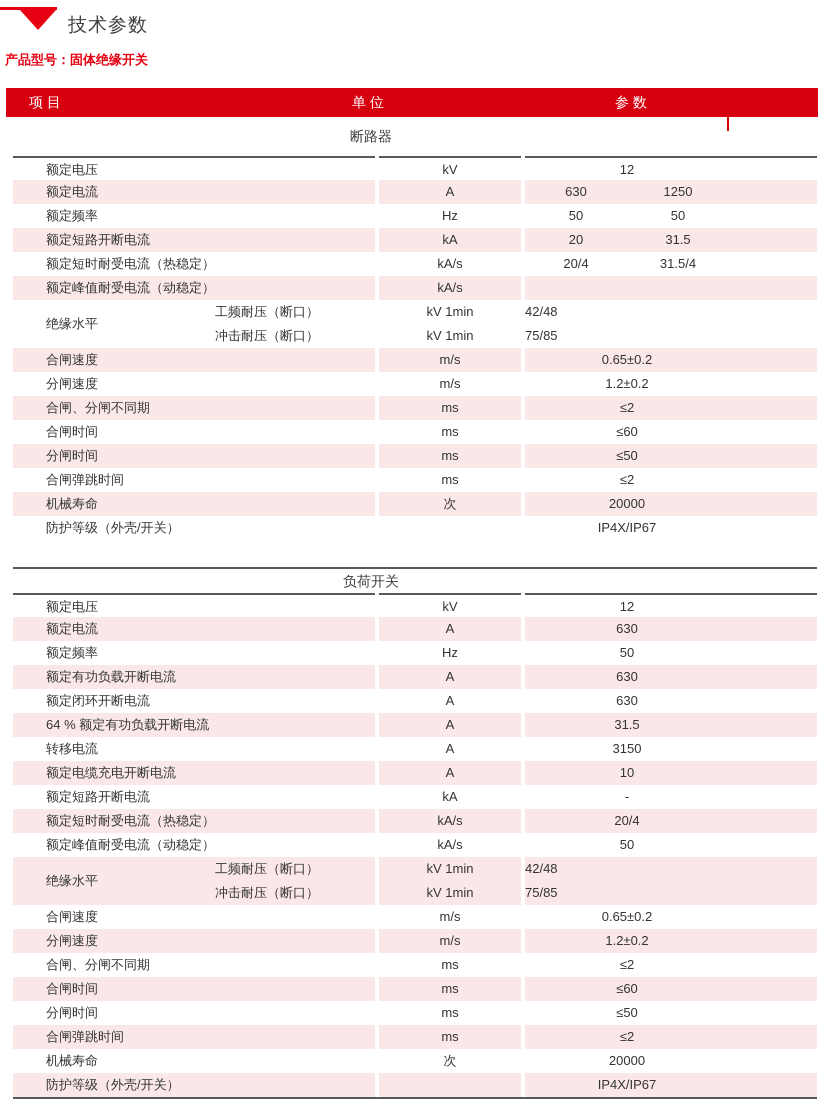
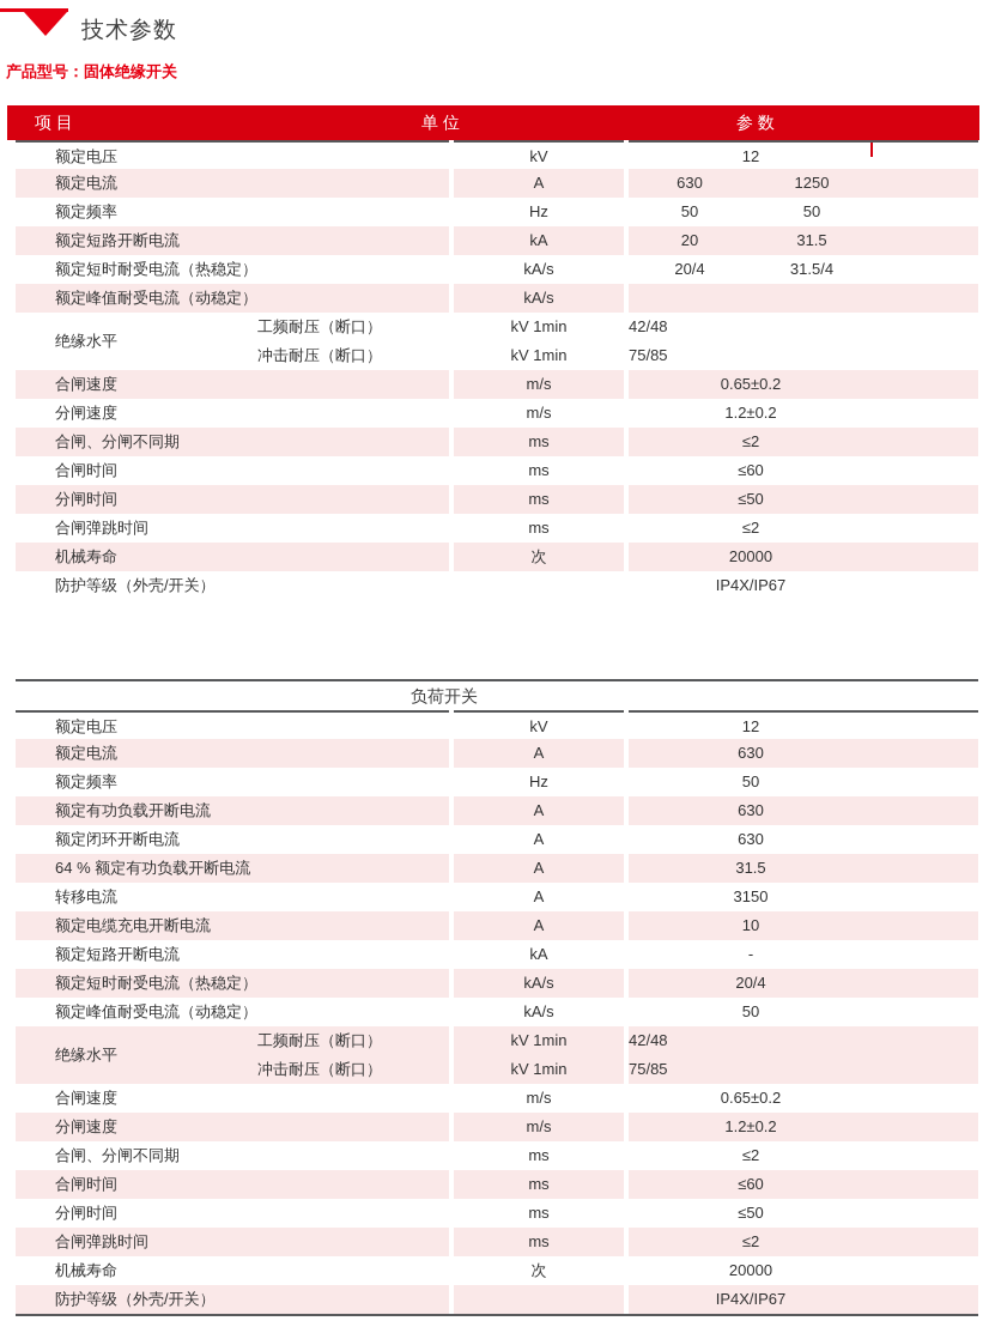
  技术参数
  产品型号：固体绝缘开关
  项 目
  单 位
  参 数
- 断路器
  额定电压
  kV
  12
  额定电流
  A
  630
  1250
  额定频率
  Hz
  50
  50
  额定短路开断电流
  kA
  20
  31.5
  额定短时耐受电流（热稳定）
  kA/s
  20/4
  31.5/4
  额定峰值耐受电流（动稳定）
  kA/s
  绝缘水平
  工频耐压（断口）
  冲击耐压（断口）
  kV 1min
  kV 1min
  42/48
  75/85
  合闸速度
  m/s
  0.65±0.2
  分闸速度
  m/s
  1.2±0.2
  合闸、分闸不同期
  ms
  ≤2
  合闸时间
  ms
  ≤60
  分闸时间
  ms
  ≤50
  合闸弹跳时间
  ms
  ≤2
  机械寿命
  次
  20000
  防护等级（外壳/开关）
  IP4X/IP67
  负荷开关
  额定电压
  kV
  12
  额定电流
  A
  630
  额定频率
  Hz
  50
  额定有功负载开断电流
  A
  630
  额定闭环开断电流
  A
  630
  64 % 额定有功负载开断电流
  A
  31.5
  转移电流
  A
  3150
  额定电缆充电开断电流
  A
  10
  额定短路开断电流
  kA
  -
  额定短时耐受电流（热稳定）
  kA/s
  20/4
  额定峰值耐受电流（动稳定）
  kA/s
  50
  绝缘水平
  工频耐压（断口）
  冲击耐压（断口）
  kV 1min
  kV 1min
  42/48
  75/85
  合闸速度
  m/s
  0.65±0.2
  分闸速度
  m/s
  1.2±0.2
  合闸、分闸不同期
  ms
  ≤2
  合闸时间
  ms
  ≤60
  分闸时间
  ms
  ≤50
  合闸弹跳时间
  ms
  ≤2
  机械寿命
  次
  20000
  防护等级（外壳/开关）
  IP4X/IP67
